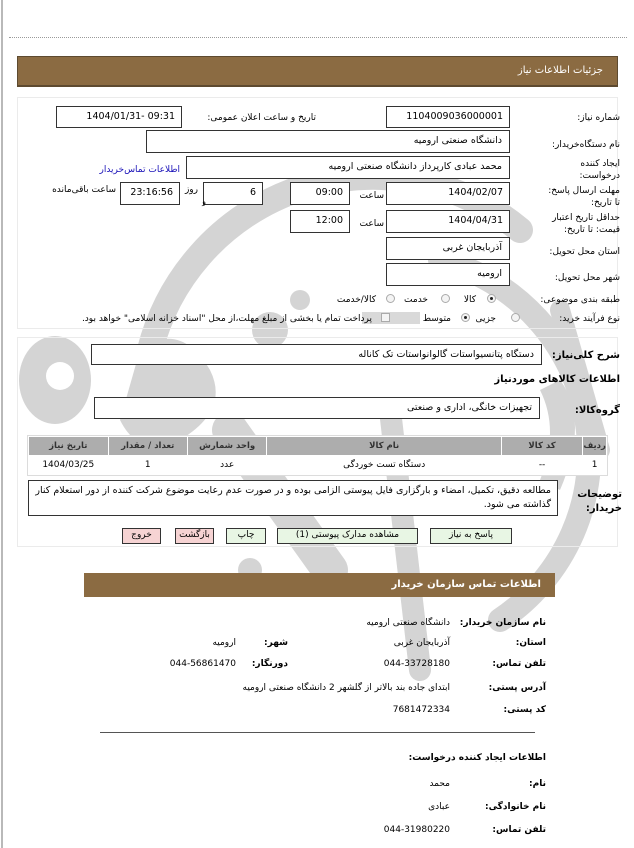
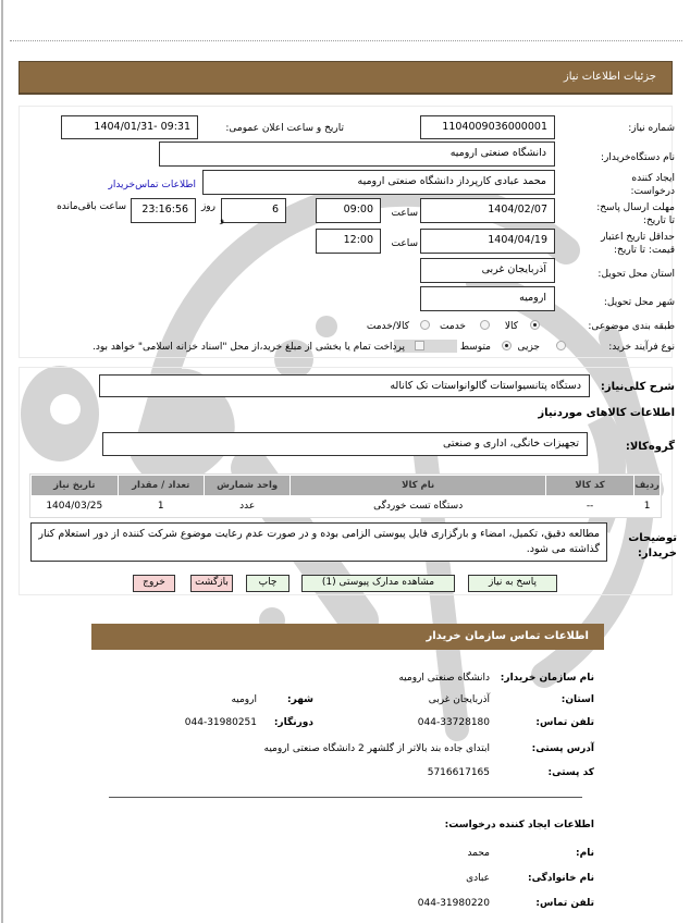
  جزئیات اطلاعات نیاز
  شماره نیاز:
  1104009036000001
  تاریخ و ساعت اعلان عمومی:
  1404/01/31- 09:31
  نام دستگاه‌خریدار:
  دانشگاه صنعتی ارومیه
  ایجاد کننده درخواست:
  محمد عبادی کارپرداز دانشگاه صنعتی ارومیه
  اطلاعات تماس‌خریدار
  مهلت ارسال پاسخ: تا تاریخ:
  1404/02/07
  ساعت
  09:00
  6
  روز
  و
  23:16:56
  ساعت باقی‌مانده
  حداقل تاریخ اعتبار قیمت: تا تاریخ:
- 1404/04/31
+ 1404/04/19
  ساعت
  12:00
  استان محل تحویل:
  آذربایجان غربی
  شهر محل تحویل:
  ارومیه
  طبقه بندی موضوعی:
  کالا
  خدمت
  کالا/خدمت
  نوع فرآیند خرید:
  جزیی
  متوسط
- پرداخت تمام یا بخشی از مبلغ مهلت،از محل "اسناد خزانه اسلامی" خواهد بود.
+ پرداخت تمام یا بخشی از مبلغ خرید،از محل "اسناد خزانه اسلامی" خواهد بود.
  شرح کلی‌نیاز:
  دستگاه پتانسیواستات گالوانواستات تک کاناله
  اطلاعات کالاهای موردنیاز
  گروهکالا:
  تجهیزات خانگی، اداری و صنعتی
  ردیف	کد کالا	نام کالا	واحد شمارش	تعداد / مقدار	تاریخ نیاز
  1	--	دستگاه تست خوردگی	عدد	1	1404/03/25
  توضیحات خریدار:
  مطالعه دقیق، تکمیل، امضاء و بارگزاری فایل پیوستی الزامی بوده و در صورت عدم رعایت موضوع شرکت کننده از دور استعلام کنار گذاشته می شود.
  پاسخ به نیاز
  مشاهده مدارک پیوستی (1)
  چاپ
  بازگشت
  خروج
  اطلاعات تماس سازمان خریدار
  نام سازمان خریدار:
  دانشگاه صنعتی ارومیه
  استان:
  آذربایجان غربی
  شهر:
  ارومیه
  تلفن تماس:
  044-33728180
  دورنگار:
- 044-56861470
+ 044-31980251
  آدرس پستی:
  ابتدای جاده بند بالاتر از گلشهر 2 دانشگاه صنعتی ارومیه
  کد پستی:
- 7681472334
+ 5716617165
  اطلاعات ایجاد کننده درخواست:
  نام:
  محمد
  نام خانوادگی:
  عبادی
  تلفن تماس:
  044-31980220
